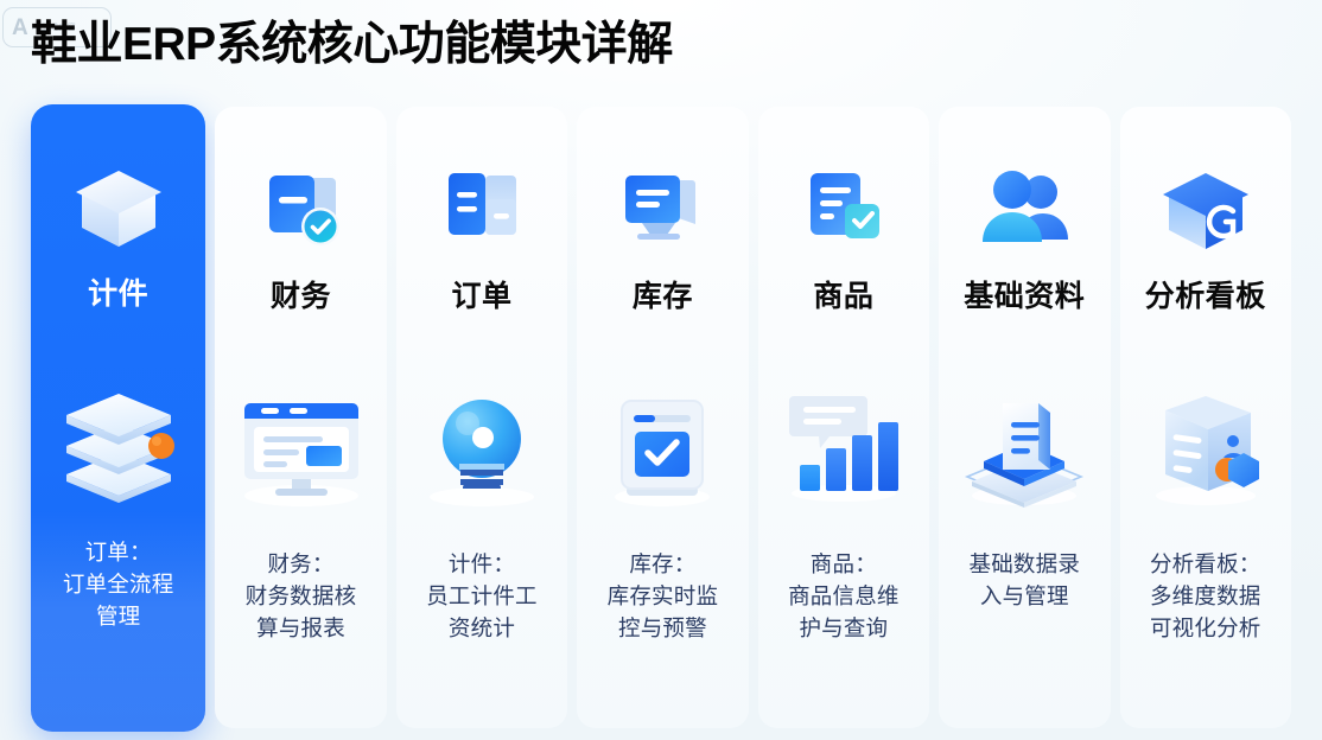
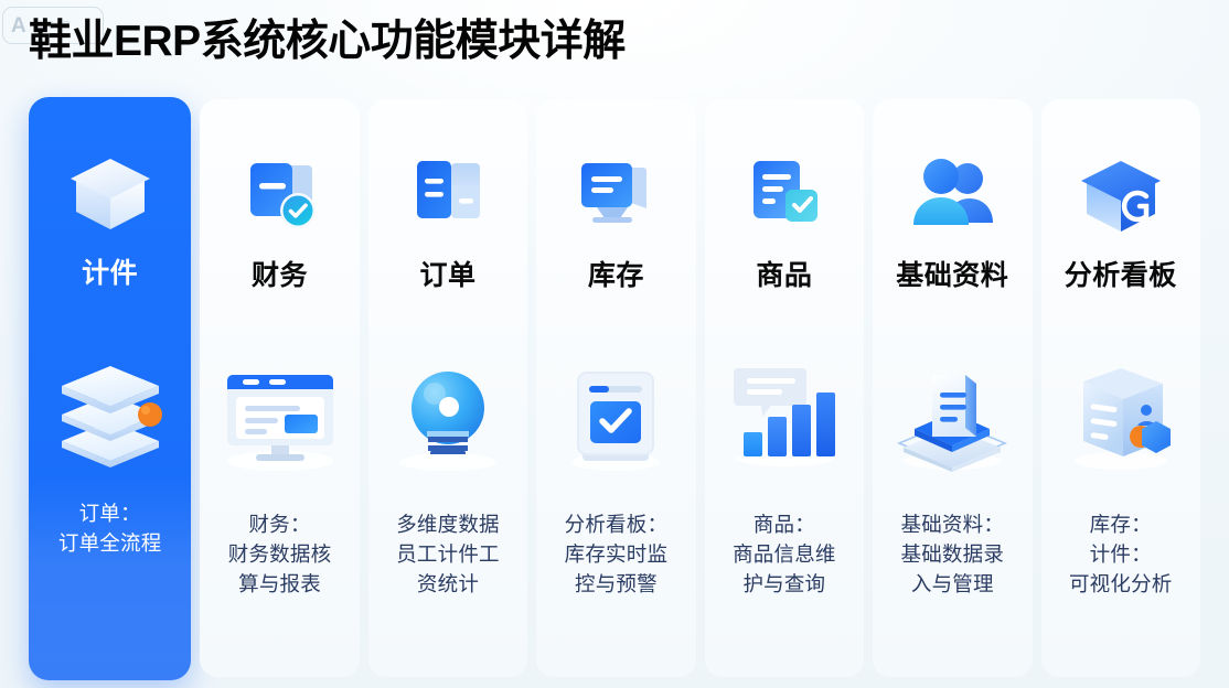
  A
  鞋业ERP系统核心功能模块详解
  计件
  订单：
  订单全流程
- 管理
  财务
  财务：
  财务数据核
  算与报表
  订单
- 计件：
+ 多维度数据
  员工计件工
  资统计
  库存
- 库存：
+ 分析看板：
  库存实时监
  控与预警
  商品
  商品：
  商品信息维
  护与查询
  基础资料
+ 基础资料：
  基础数据录
  入与管理
  分析看板
- 分析看板：
+ 库存：
- 多维度数据
+ 计件：
  可视化分析
